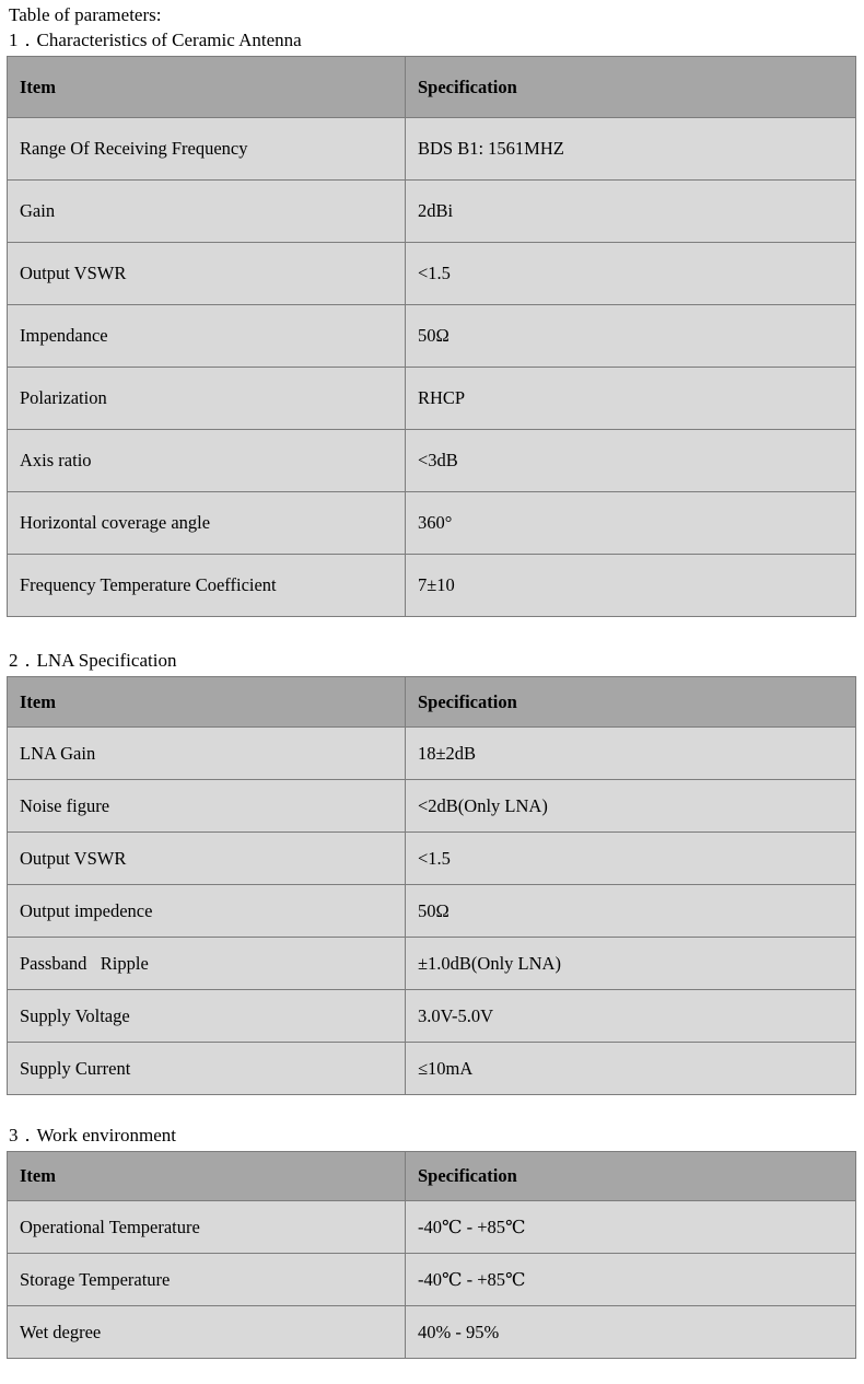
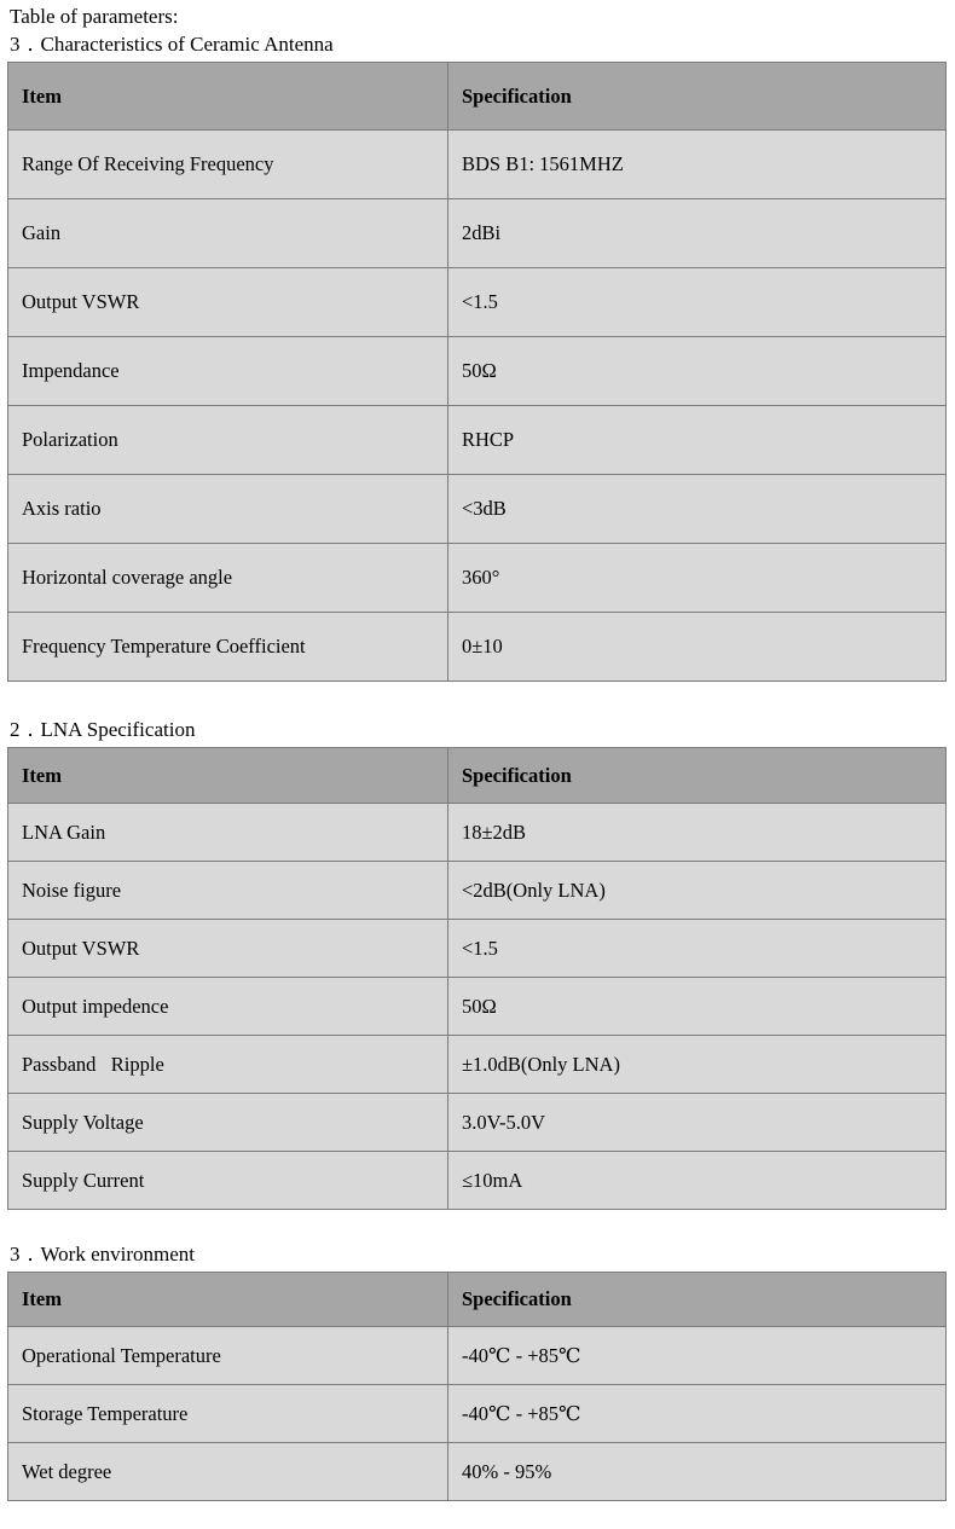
  Table of parameters:
- 1．Characteristics of Ceramic Antenna
+ 3．Characteristics of Ceramic Antenna
  Item	Specification
  Range Of Receiving Frequency	BDS B1: 1561MHZ
  Gain	2dBi
  Output VSWR	<1.5
  Impendance	50Ω
  Polarization	RHCP
  Axis ratio	<3dB
  Horizontal coverage angle	360°
- Frequency Temperature Coefficient	7±10
+ Frequency Temperature Coefficient	0±10
  2．LNA Specification
  Item	Specification
  LNA Gain	18±2dB
  Noise figure	<2dB(Only LNA)
  Output VSWR	<1.5
  Output impedence	50Ω
  Passband Ripple	±1.0dB(Only LNA)
  Supply Voltage	3.0V-5.0V
  Supply Current	≤10mA
  3．Work environment
  Item	Specification
  Operational Temperature	-40℃ - +85℃
  Storage Temperature	-40℃ - +85℃
  Wet degree	40% - 95%
